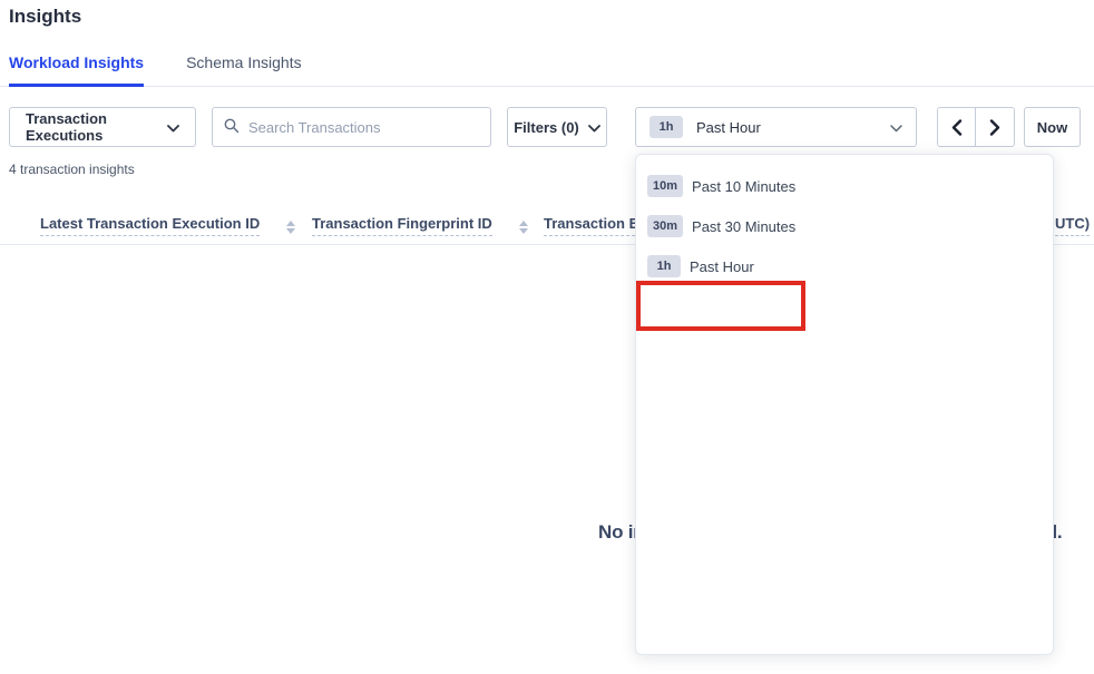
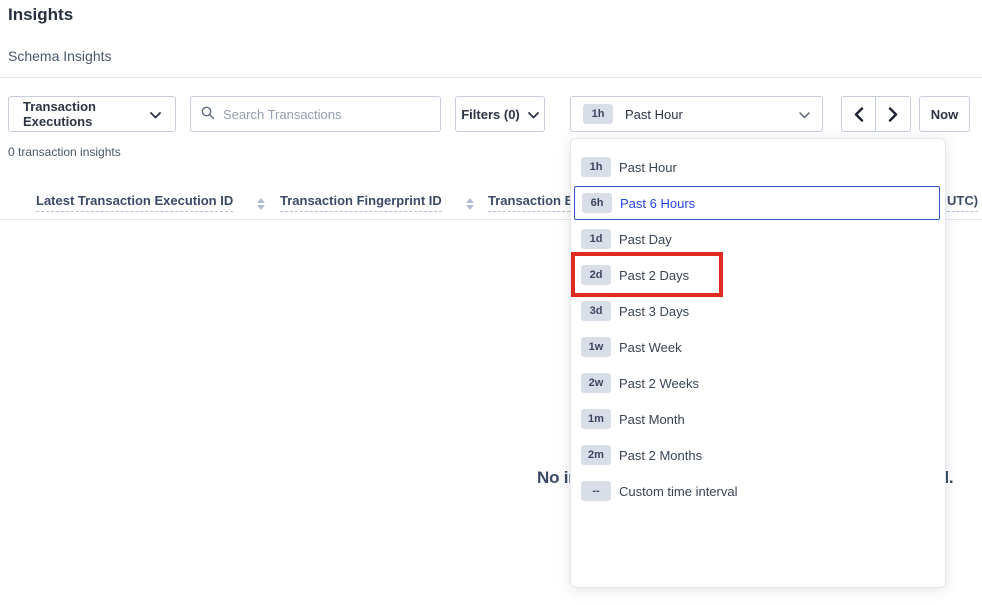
  Insights
- Workload Insights
  Schema Insights
  Transaction Executions
  Search Transactions
  Filters (0)
  1h
  Past Hour
  Now
- 4 transaction insights
+ 0 transaction insights
  Latest Transaction Execution ID
  Transaction Fingerprint ID
  Transaction E
  UTC)
- 10m
- Past 10 Minutes
- 30m
- Past 30 Minutes
  1h
  Past Hour
+ 6h
+ Past 6 Hours
+ 1d
+ Past Day
+ 2d
+ Past 2 Days
+ 3d
+ Past 3 Days
+ 1w
+ Past Week
+ 2w
+ Past 2 Weeks
+ 1m
+ Past Month
+ 2m
+ Past 2 Months
+ --
+ Custom time interval
